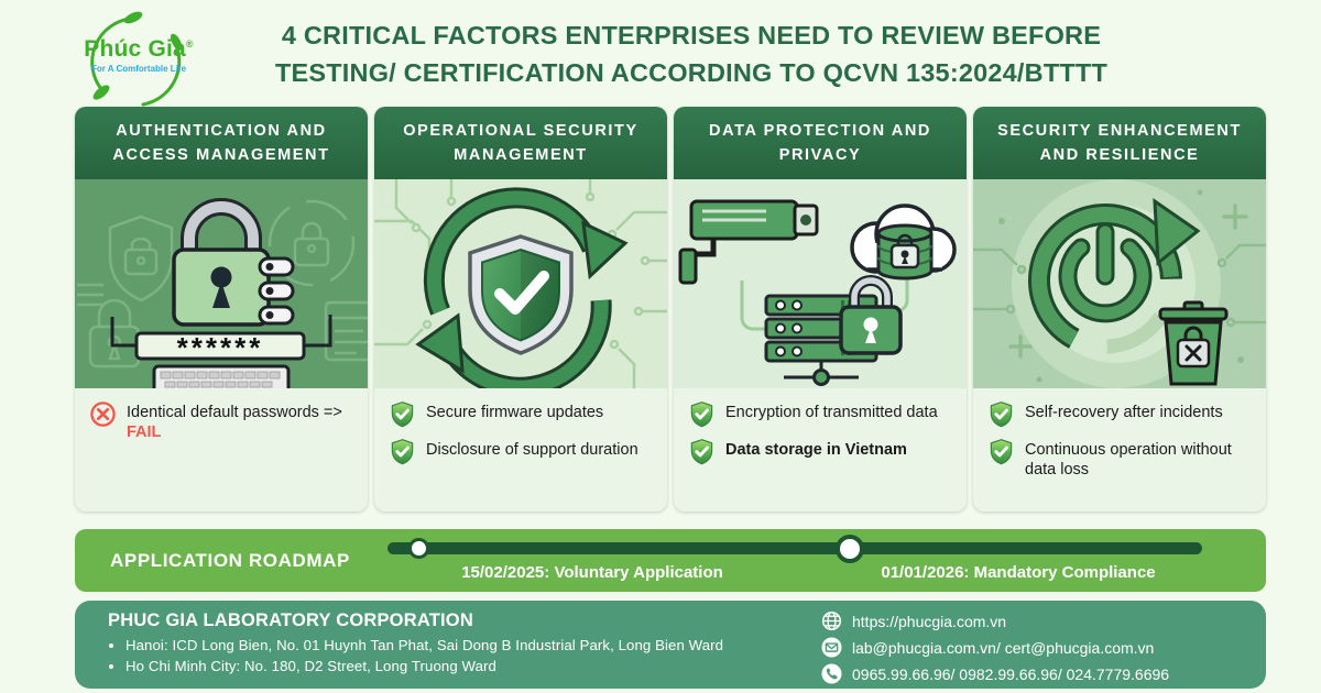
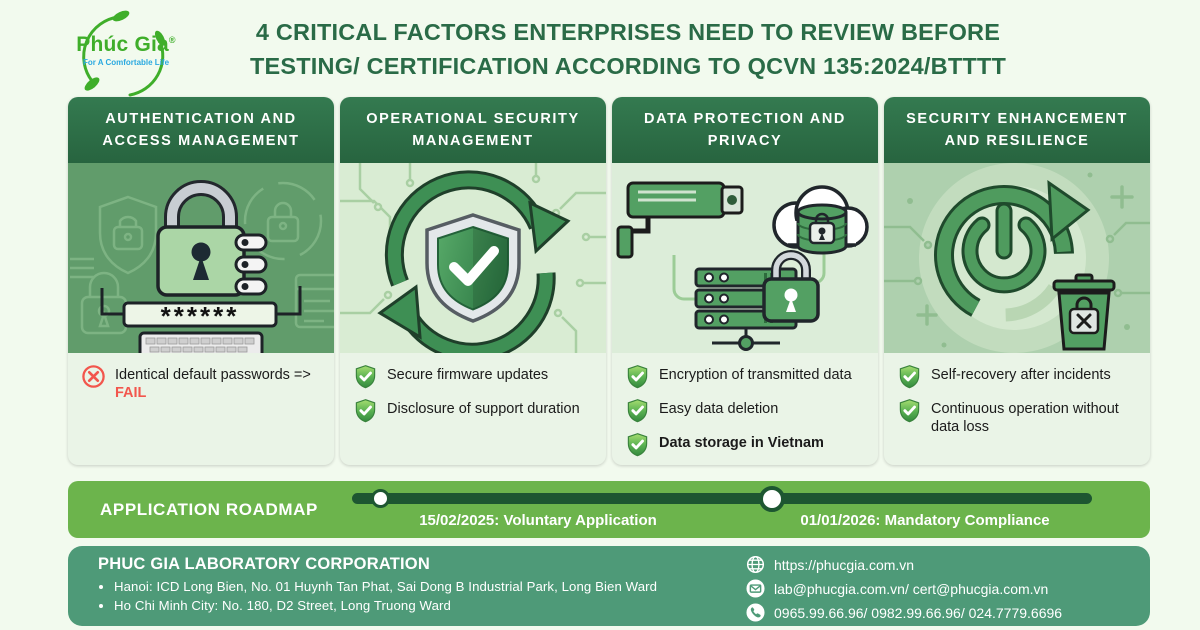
  Phúc Gia®
  For A Comfortable Life
  4 CRITICAL FACTORS ENTERPRISES NEED TO REVIEW BEFORE
  TESTING/ CERTIFICATION ACCORDING TO QCVN 135:2024/BTTTT
  AUTHENTICATION AND ACCESS MANAGEMENT
  ******
  Identical default passwords =>
  FAIL
  OPERATIONAL SECURITY MANAGEMENT
  Secure firmware updates
  Disclosure of support duration
  DATA PROTECTION AND PRIVACY
  Encryption of transmitted data
+ Easy data deletion
  Data storage in Vietnam
  SECURITY ENHANCEMENT AND RESILIENCE
  Self-recovery after incidents
  Continuous operation without data loss
  APPLICATION ROADMAP
  15/02/2025: Voluntary Application
  01/01/2026: Mandatory Compliance
  PHUC GIA LABORATORY CORPORATION
  Hanoi: ICD Long Bien, No. 01 Huynh Tan Phat, Sai Dong B Industrial Park, Long Bien Ward
  Ho Chi Minh City: No. 180, D2 Street, Long Truong Ward
  https://phucgia.com.vn
  lab@phucgia.com.vn/ cert@phucgia.com.vn
  0965.99.66.96/ 0982.99.66.96/ 024.7779.6696
